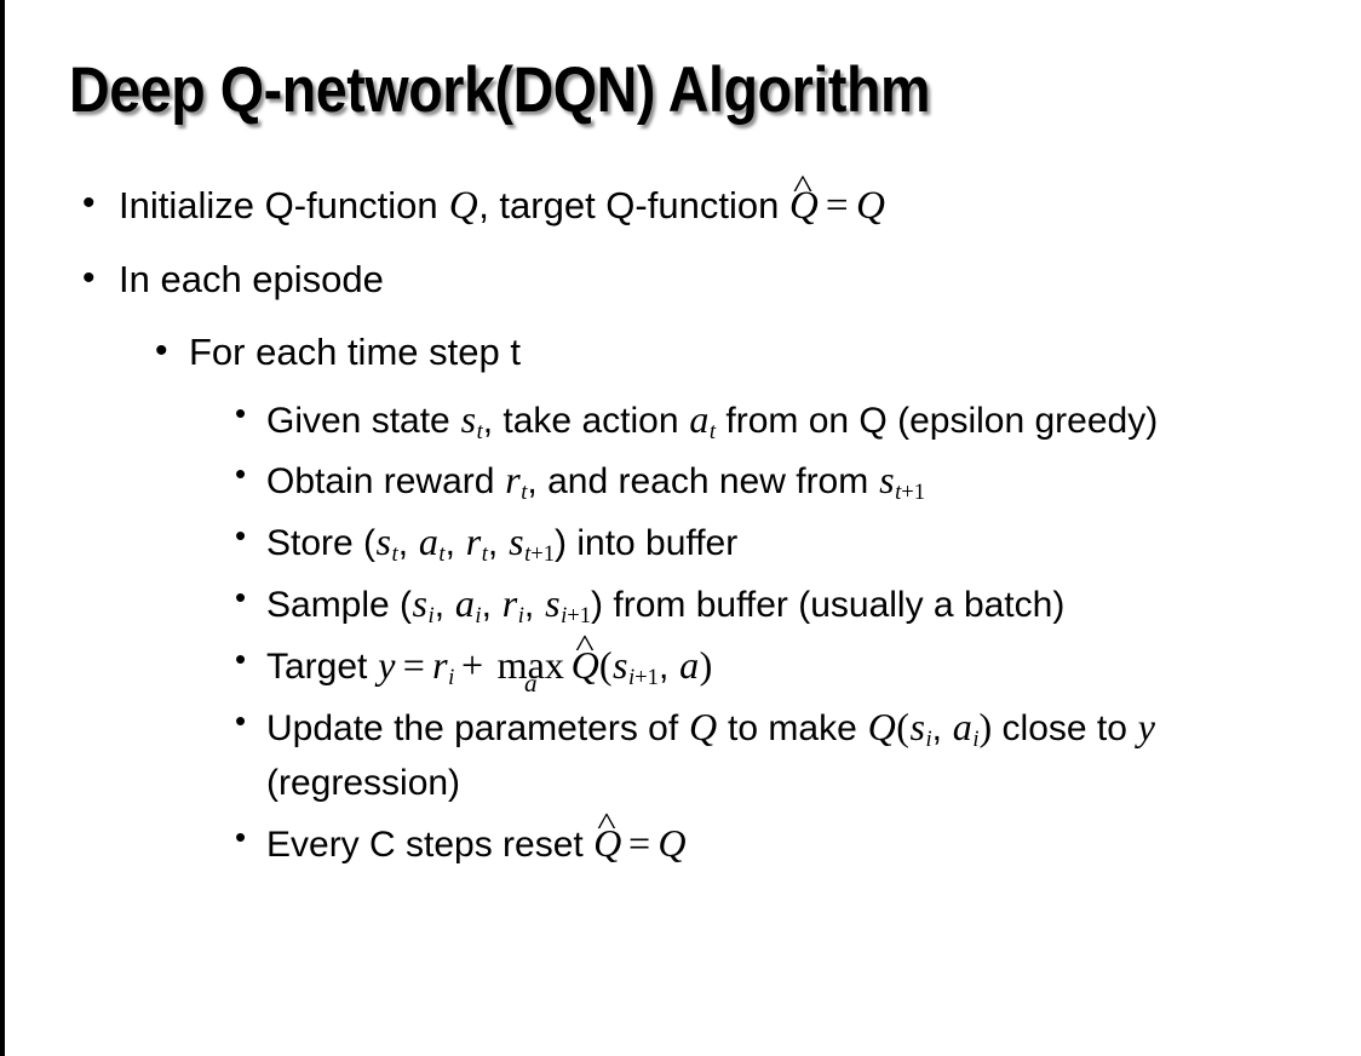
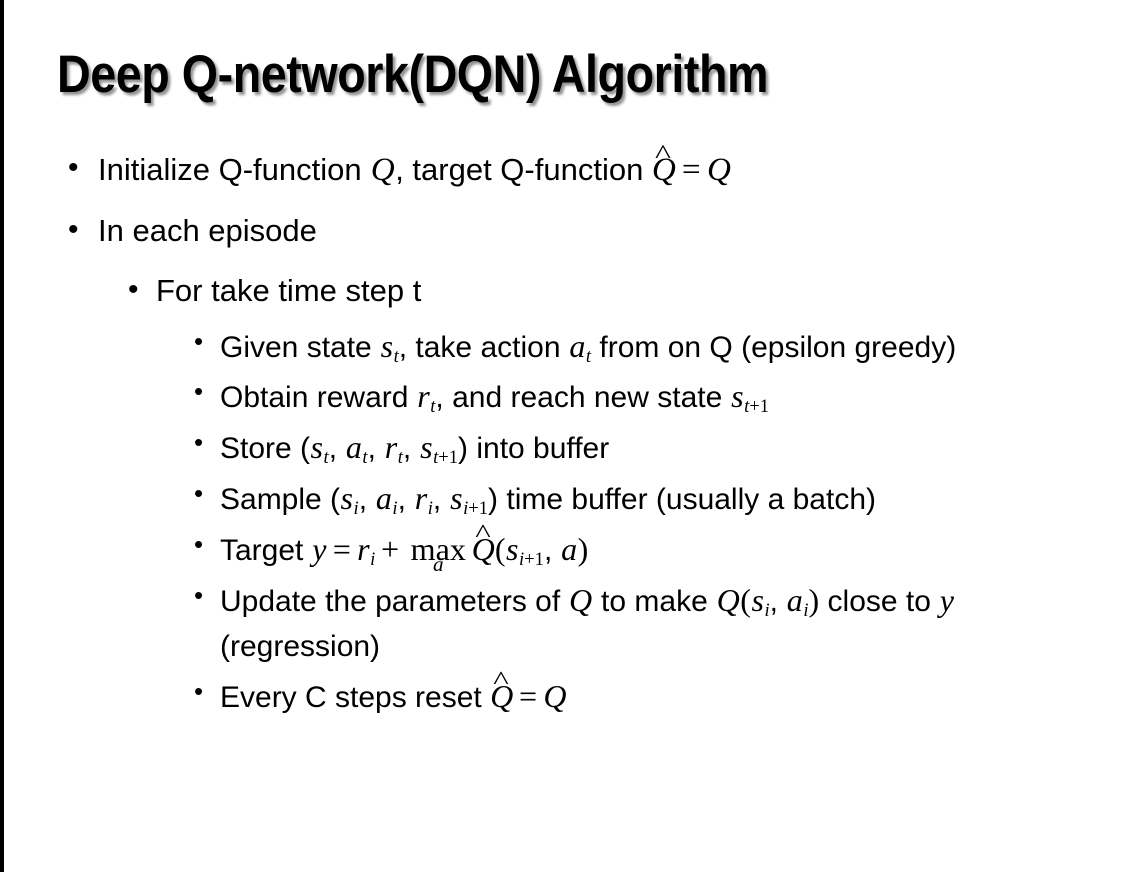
  Deep Q-network(DQN) Algorithm
  •
  Initialize Q-function Q, target Q-function
  ^
  Q = Q
  •
  In each episode
  •
- For each time step t
+ For take time step t
  •
  Given state st, take action at from on Q (epsilon greedy)
  •
- Obtain reward rt, and reach new from st+1
+ Obtain reward rt, and reach new state st+1
  •
  Store (st, at, rt, st+1) into buffer
  •
- Sample (si, ai, ri, si+1) from buffer (usually a batch)
+ Sample (si, ai, ri, si+1) time buffer (usually a batch)
  •
  Target y = ri+ max
  a
  ^
  Q(si+1, a)
  •
  Update the parameters of Q to make Q(si, ai) close to y (regression)
  •
  Every C steps reset
  ^
  Q = Q
